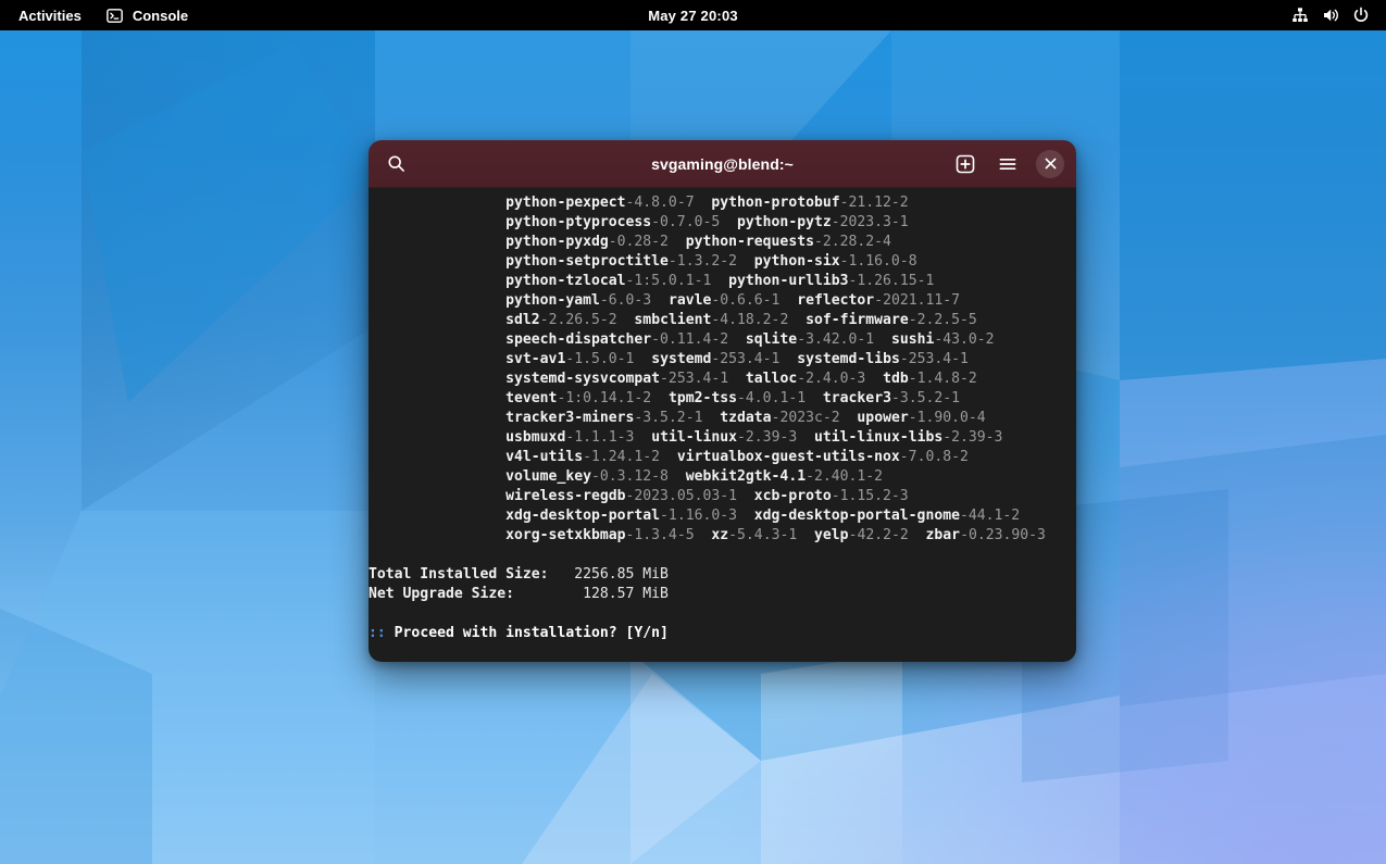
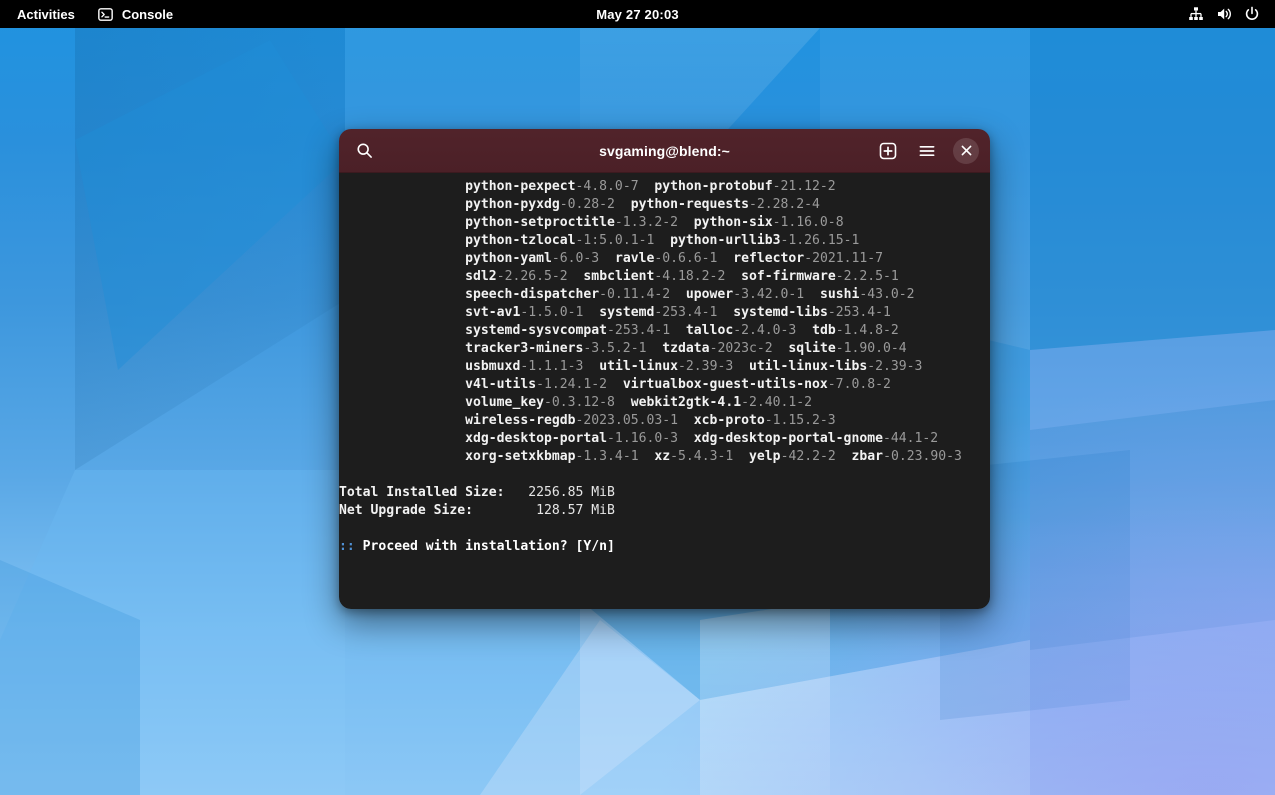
  Activities
  Console
  May 27 20:03
  svgaming@blend:~
  python-pexpect-4.8.0-7 python-protobuf-21.12-2
- python-ptyprocess-0.7.0-5 python-pytz-2023.3-1
  python-pyxdg-0.28-2 python-requests-2.28.2-4
  python-setproctitle-1.3.2-2 python-six-1.16.0-8
  python-tzlocal-1:5.0.1-1 python-urllib3-1.26.15-1
  python-yaml-6.0-3 ravle-0.6.6-1 reflector-2021.11-7
- sdl2-2.26.5-2 smbclient-4.18.2-2 sof-firmware-2.2.5-5
+ sdl2-2.26.5-2 smbclient-4.18.2-2 sof-firmware-2.2.5-1
- speech-dispatcher-0.11.4-2 sqlite-3.42.0-1 sushi-43.0-2
+ speech-dispatcher-0.11.4-2 upower-3.42.0-1 sushi-43.0-2
  svt-av1-1.5.0-1 systemd-253.4-1 systemd-libs-253.4-1
  systemd-sysvcompat-253.4-1 talloc-2.4.0-3 tdb-1.4.8-2
- tevent-1:0.14.1-2 tpm2-tss-4.0.1-1 tracker3-3.5.2-1
- tracker3-miners-3.5.2-1 tzdata-2023c-2 upower-1.90.0-4
+ tracker3-miners-3.5.2-1 tzdata-2023c-2 sqlite-1.90.0-4
  usbmuxd-1.1.1-3 util-linux-2.39-3 util-linux-libs-2.39-3
  v4l-utils-1.24.1-2 virtualbox-guest-utils-nox-7.0.8-2
  volume_key-0.3.12-8 webkit2gtk-4.1-2.40.1-2
  wireless-regdb-2023.05.03-1 xcb-proto-1.15.2-3
  xdg-desktop-portal-1.16.0-3 xdg-desktop-portal-gnome-44.1-2
- xorg-setxkbmap-1.3.4-5 xz-5.4.3-1 yelp-42.2-2 zbar-0.23.90-3
+ xorg-setxkbmap-1.3.4-1 xz-5.4.3-1 yelp-42.2-2 zbar-0.23.90-3
  Total Installed Size: 2256.85 MiB
  Net Upgrade Size: 128.57 MiB
  :: Proceed with installation? [Y/n]
